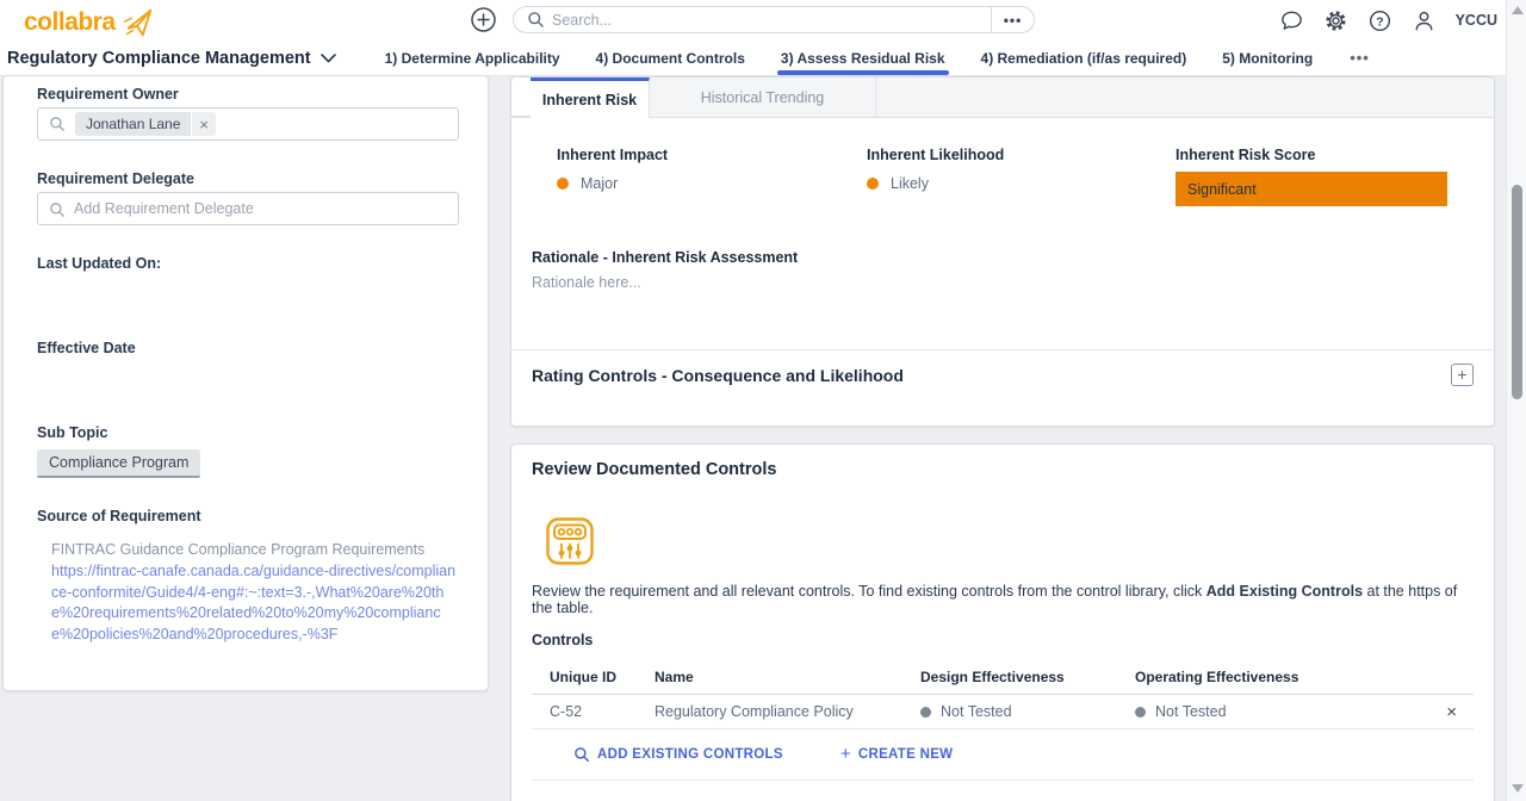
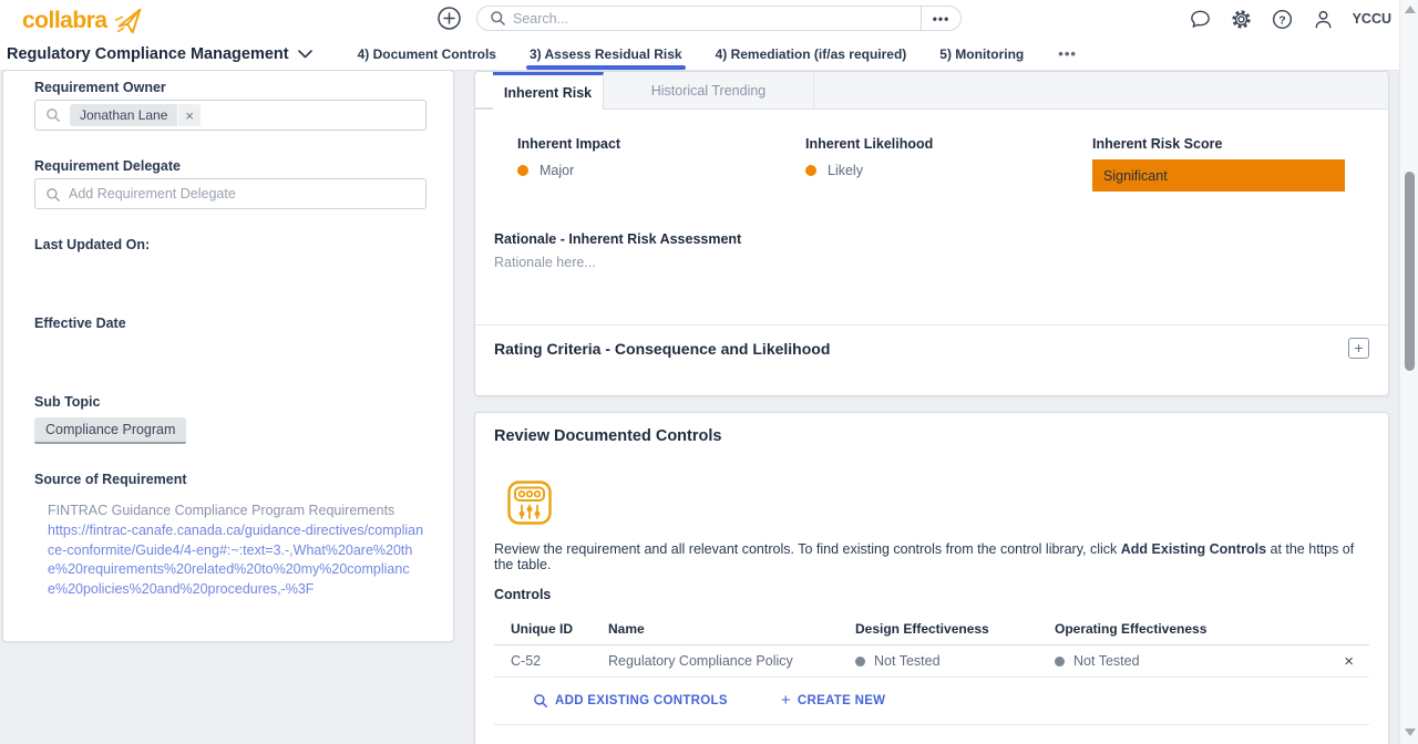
  collabra
  Search...
  •••
  ?
  YCCU
  Regulatory Compliance Management
- 1) Determine Applicability
  4) Document Controls
  3) Assess Residual Risk
  4) Remediation (if/as required)
  5) Monitoring
  •••
  Requirement Owner
  Jonathan Lane
  ×
  Requirement Delegate
  Add Requirement Delegate
  Last Updated On:
  Effective Date
  Sub Topic
  Compliance Program
  Source of Requirement
  FINTRAC Guidance Compliance Program Requirements
  https://fintrac-canafe.canada.ca/guidance-directives/compliance-conformite/Guide4/4-eng#:~:text=3.-,What%20are%20the%20requirements%20related%20to%20my%20compliance%20policies%20and%20procedures,-%3F
  Inherent Risk
  Historical Trending
  Inherent Impact
  Major
  Inherent Likelihood
  Likely
  Inherent Risk Score
  Significant
  Rationale - Inherent Risk Assessment
  Rationale here...
- Rating Controls - Consequence and Likelihood
+ Rating Criteria - Consequence and Likelihood
  +
  Review Documented Controls
  Review the requirement and all relevant controls. To find existing controls from the control library, click Add Existing Controls at the https of the table.
  Controls
  Unique ID
  Name
  Design Effectiveness
  Operating Effectiveness
  C-52
  Regulatory Compliance Policy
  Not Tested
  Not Tested
  ×
  ADD EXISTING CONTROLS
  +
  CREATE NEW
